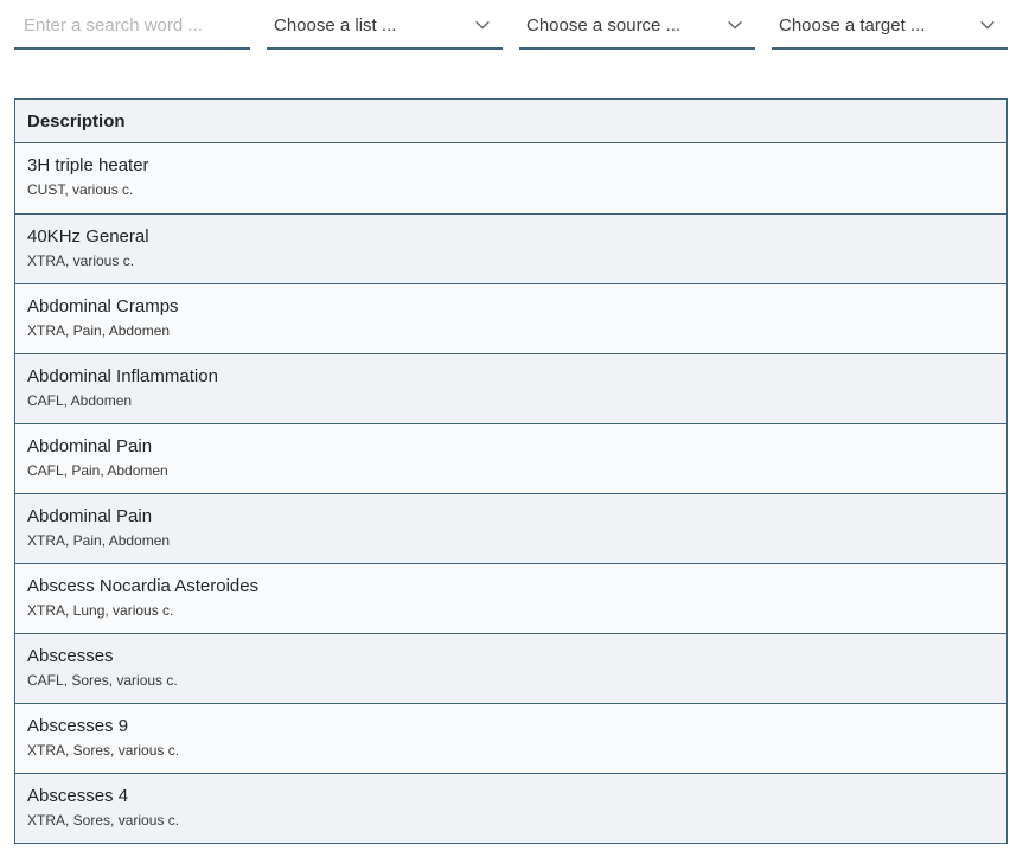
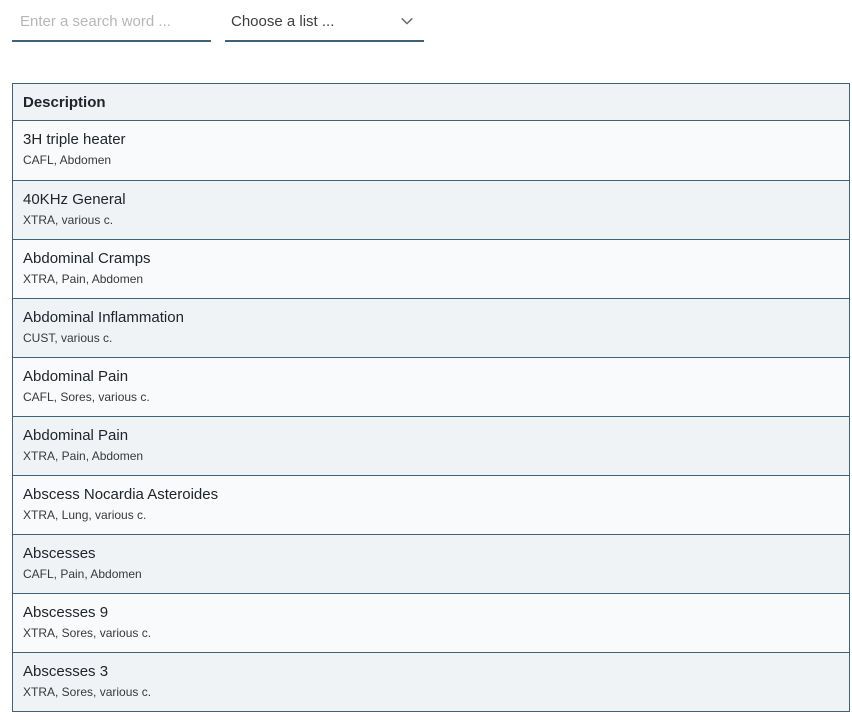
  Enter a search word ...
  Choose a list ...
- Choose a source ...
- Choose a target ...
  Description
  3H triple heater
- CUST, various c.
+ CAFL, Abdomen
  40KHz General
  XTRA, various c.
  Abdominal Cramps
  XTRA, Pain, Abdomen
  Abdominal Inflammation
- CAFL, Abdomen
+ CUST, various c.
  Abdominal Pain
- CAFL, Pain, Abdomen
+ CAFL, Sores, various c.
  Abdominal Pain
  XTRA, Pain, Abdomen
  Abscess Nocardia Asteroides
  XTRA, Lung, various c.
  Abscesses
- CAFL, Sores, various c.
+ CAFL, Pain, Abdomen
  Abscesses 9
  XTRA, Sores, various c.
- Abscesses 4
+ Abscesses 3
  XTRA, Sores, various c.
